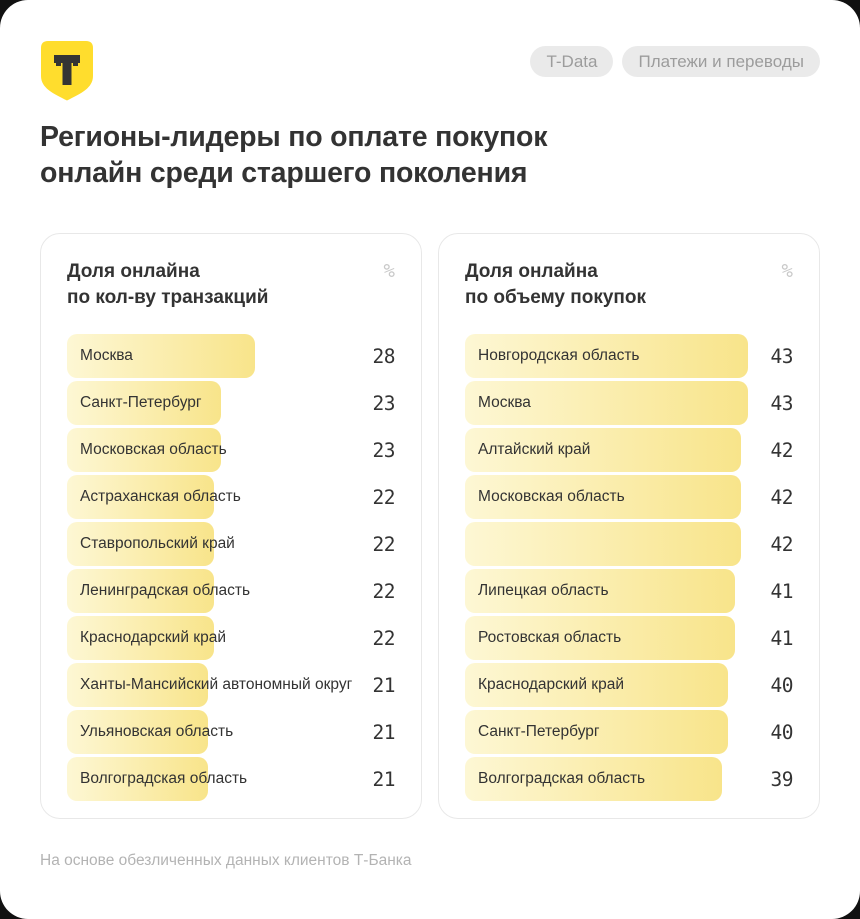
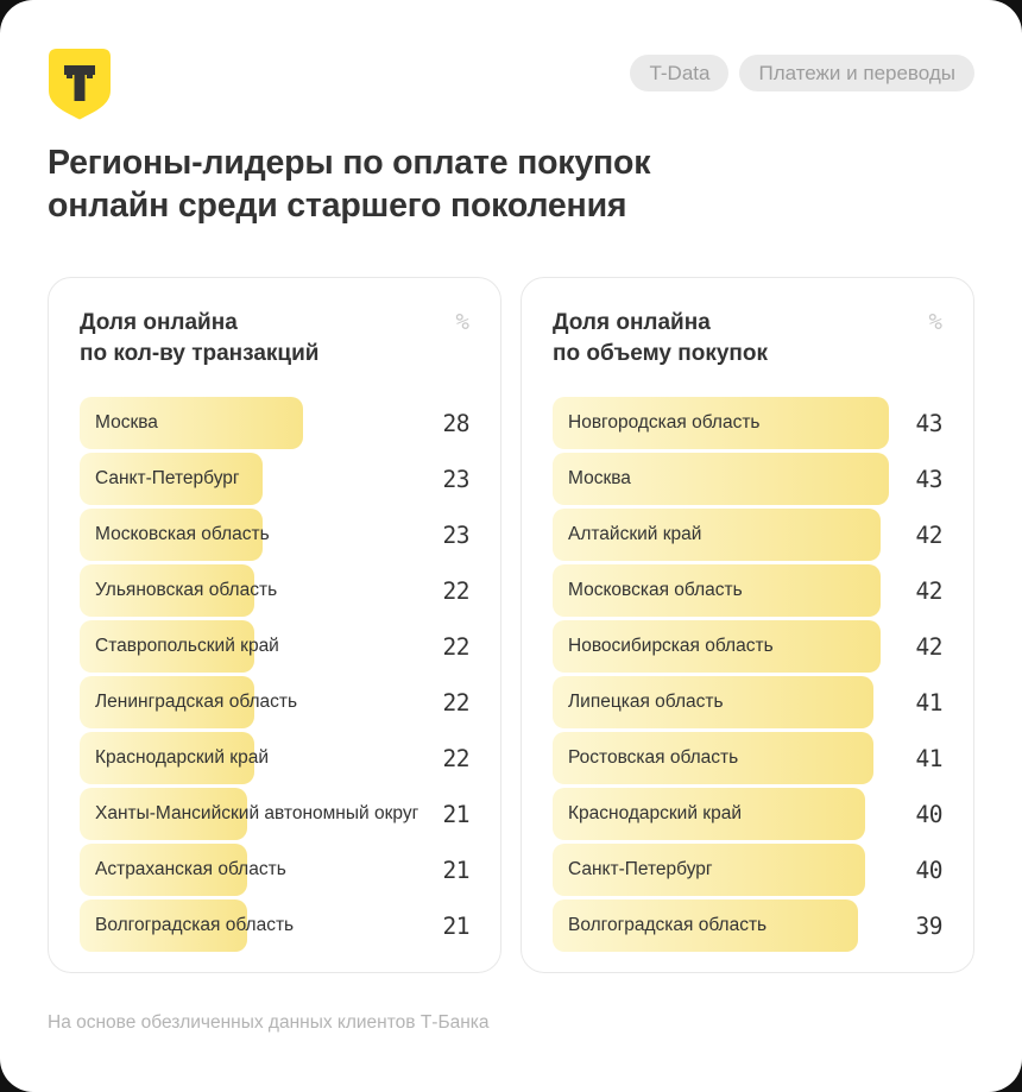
  T-Data
  Платежи и переводы
  Регионы-лидеры по оплате покупок
  онлайн среди старшего поколения
  Доля онлайна
  по кол-ву транзакций
  %
  Москва
  28
  Санкт-Петербург
  23
  Московская область
  23
- Астраханская область
+ Ульяновская область
  22
  Ставропольский край
  22
  Ленинградская область
  22
  Краснодарский край
  22
  Ханты-Мансийский автономный округ
  21
- Ульяновская область
+ Астраханская область
  21
  Волгоградская область
  21
  Доля онлайна
  по объему покупок
  %
  Новгородская область
  43
  Москва
  43
  Алтайский край
  42
  Московская область
  42
+ Новосибирская область
  42
  Липецкая область
  41
  Ростовская область
  41
  Краснодарский край
  40
  Санкт-Петербург
  40
  Волгоградская область
  39
  На основе обезличенных данных клиентов Т-Банка
